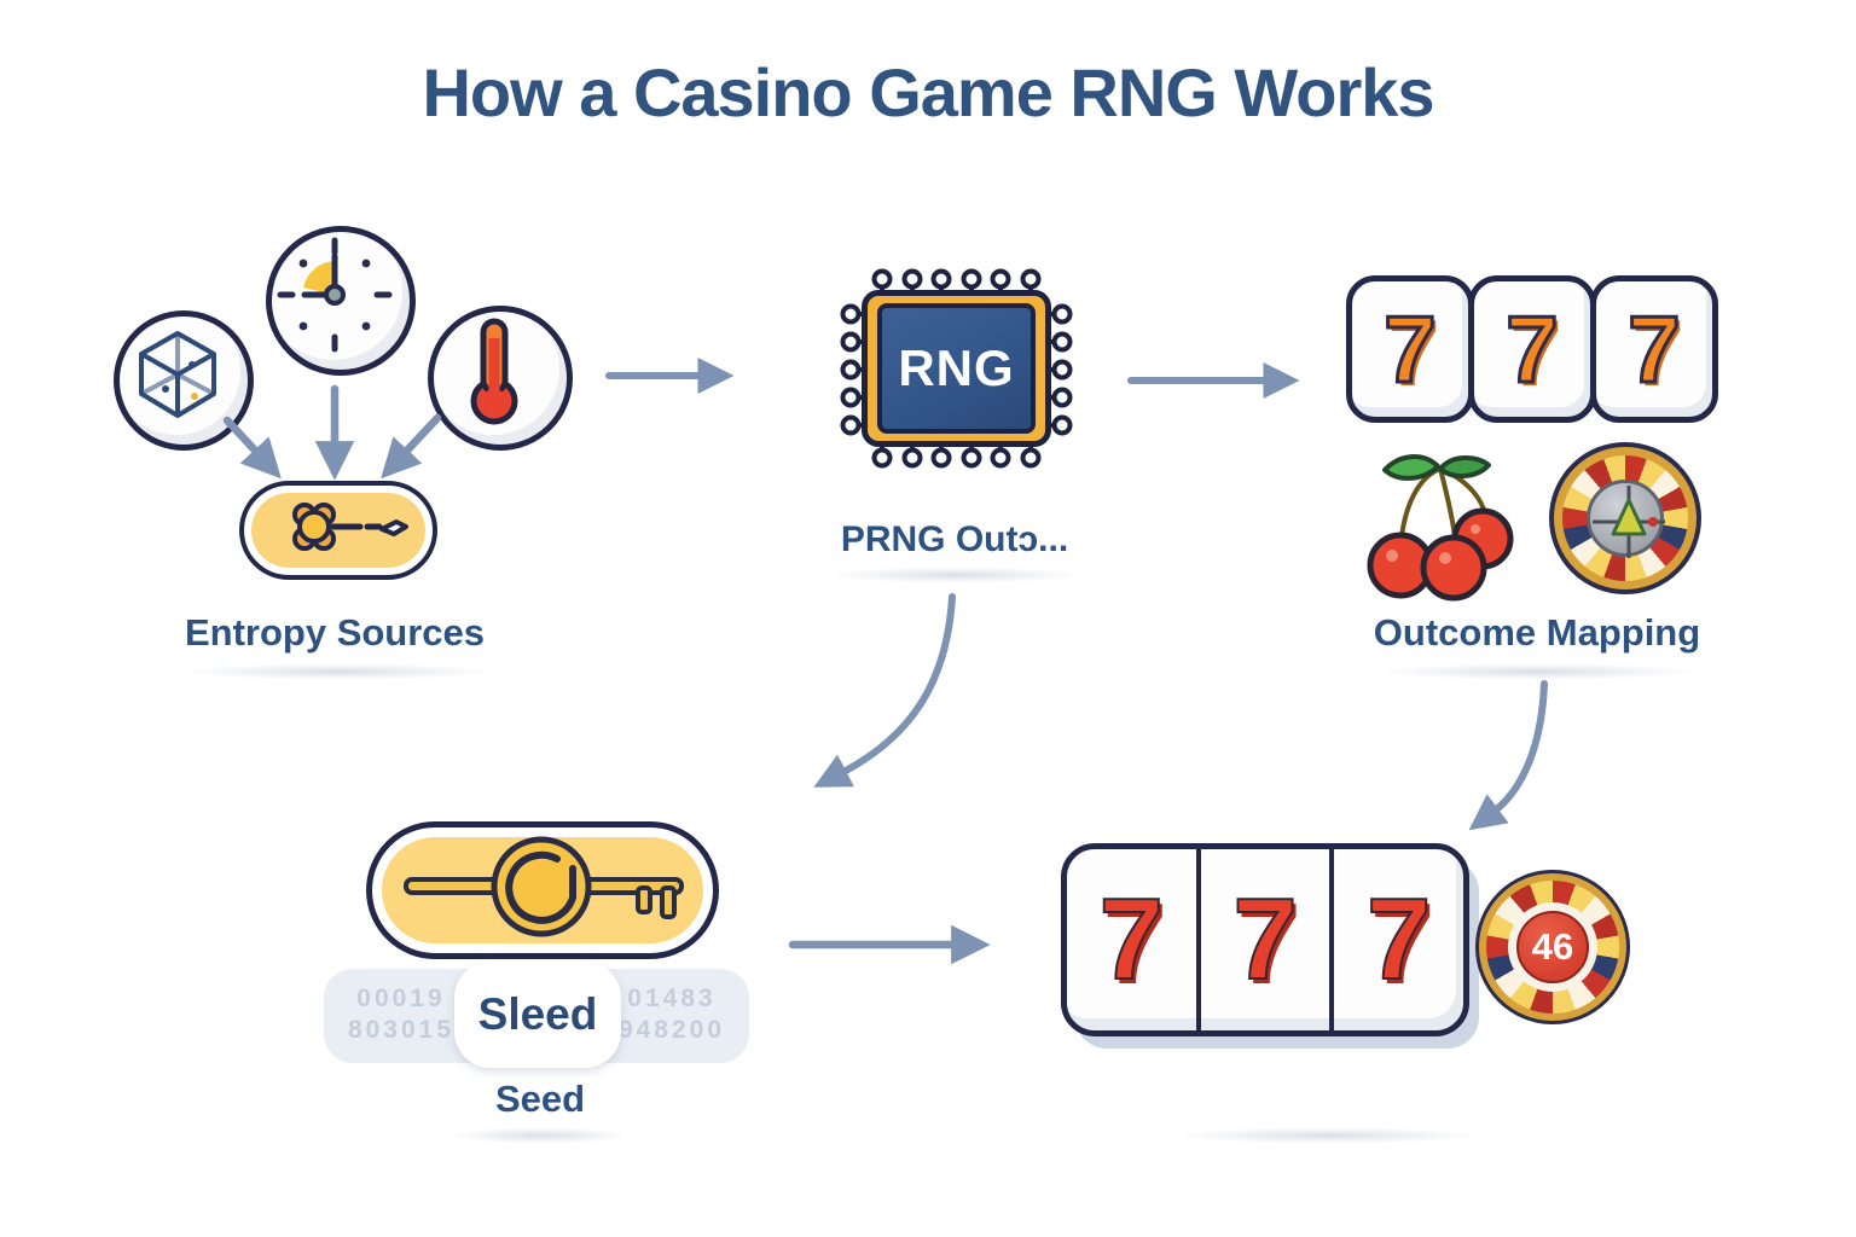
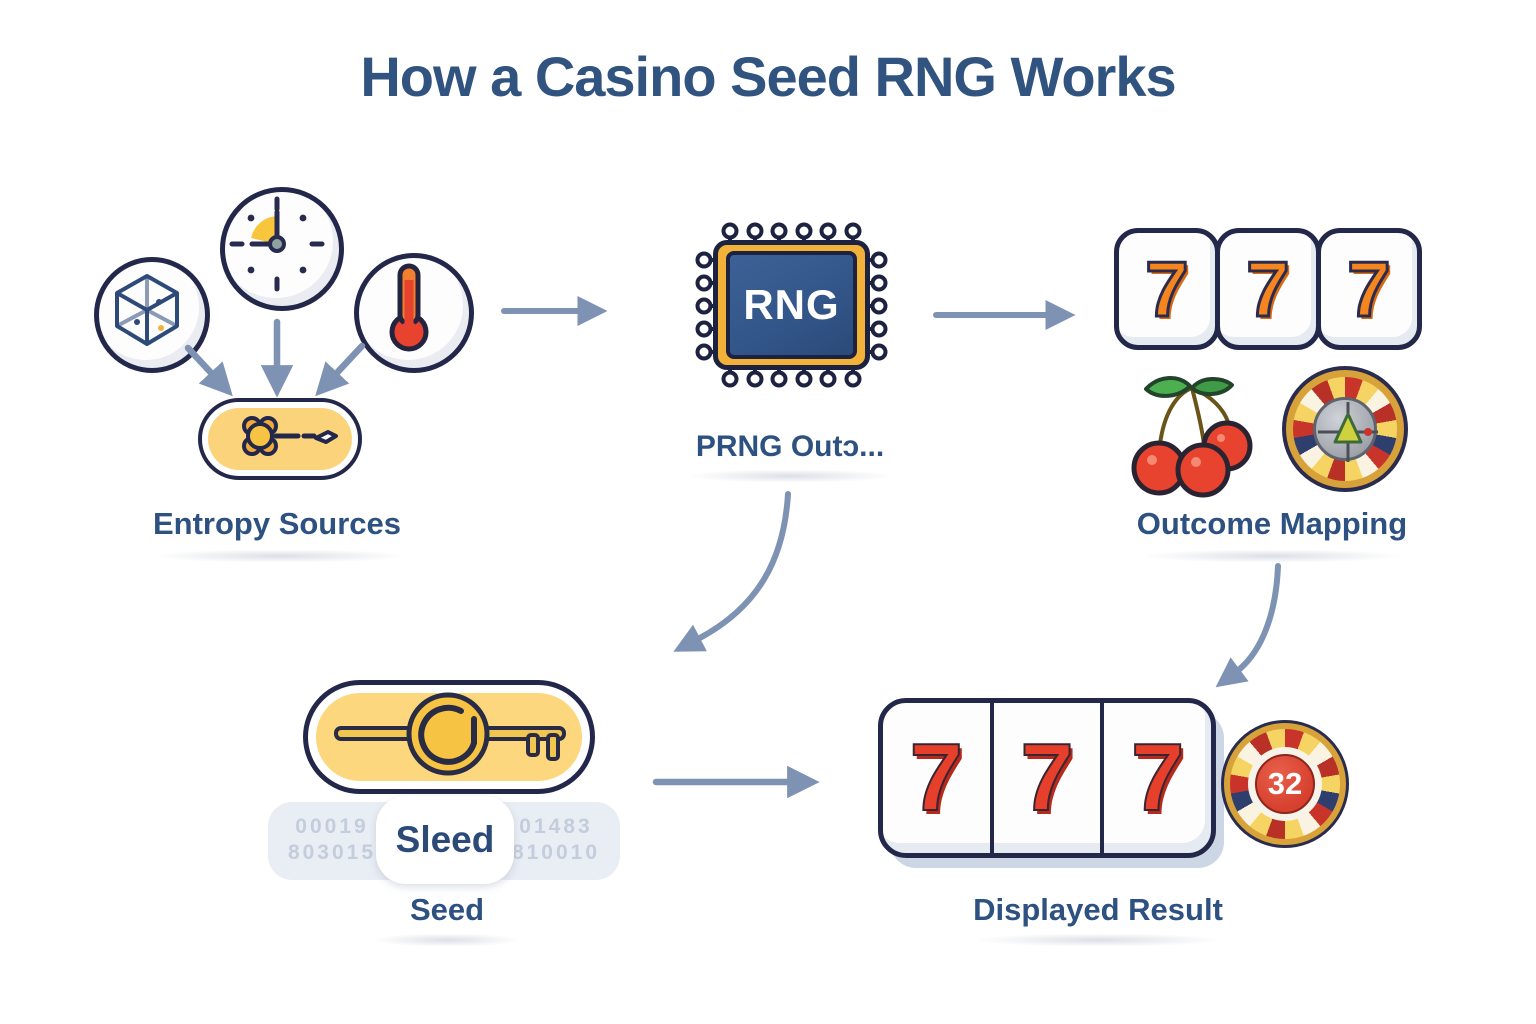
- How a Casino Game RNG Works
+ How a Casino Seed RNG Works
  Entropy Sources
  RNG
  PRNG Outɔ...
  7
  7
  7
  Outcome Mapping
  00019
  803015
  01483
- 948200
+ 810010
  Sleed
  Seed
  7
  7
  7
- 46
+ 32
+ Displayed Result
